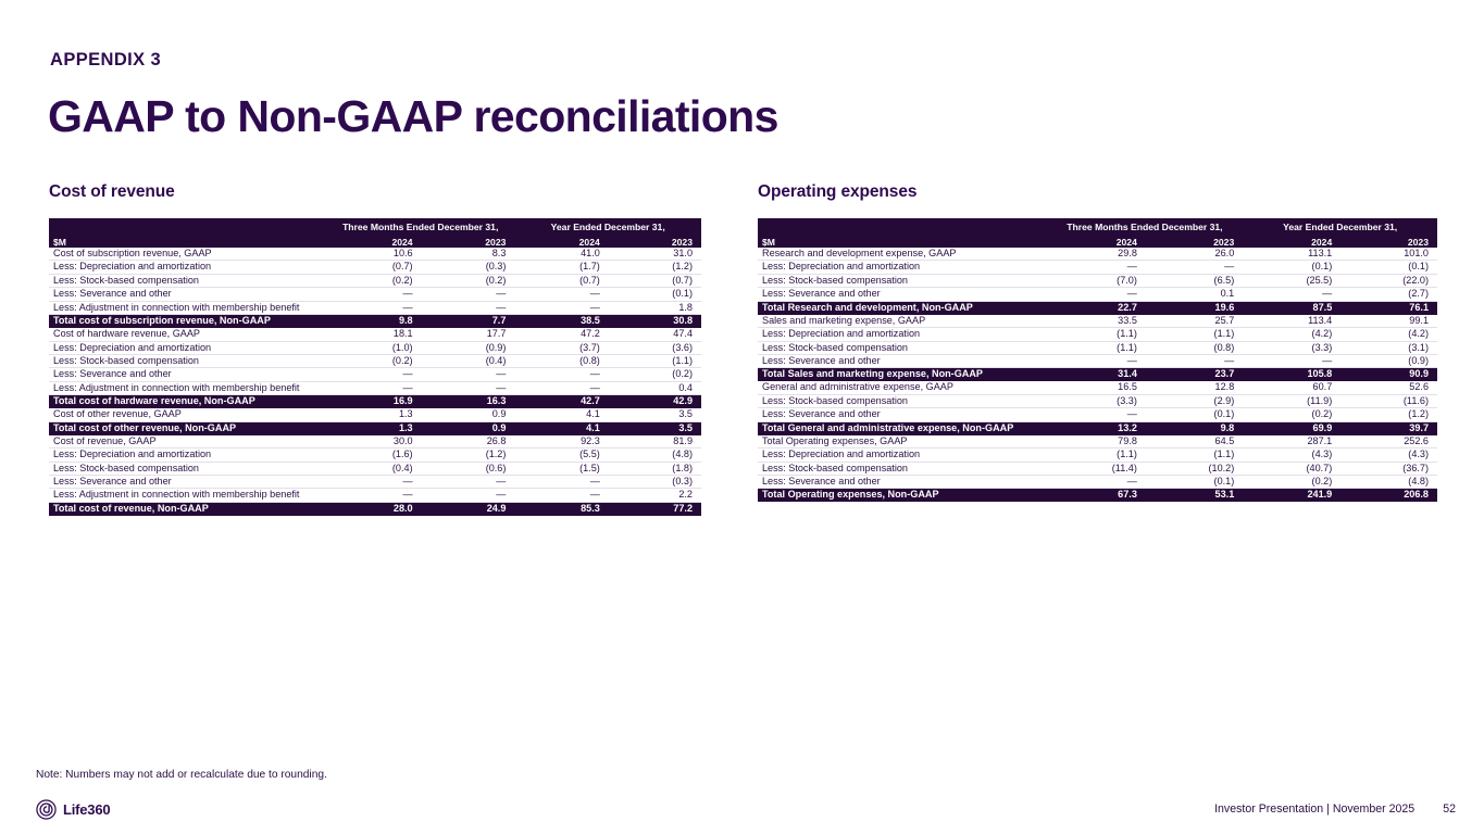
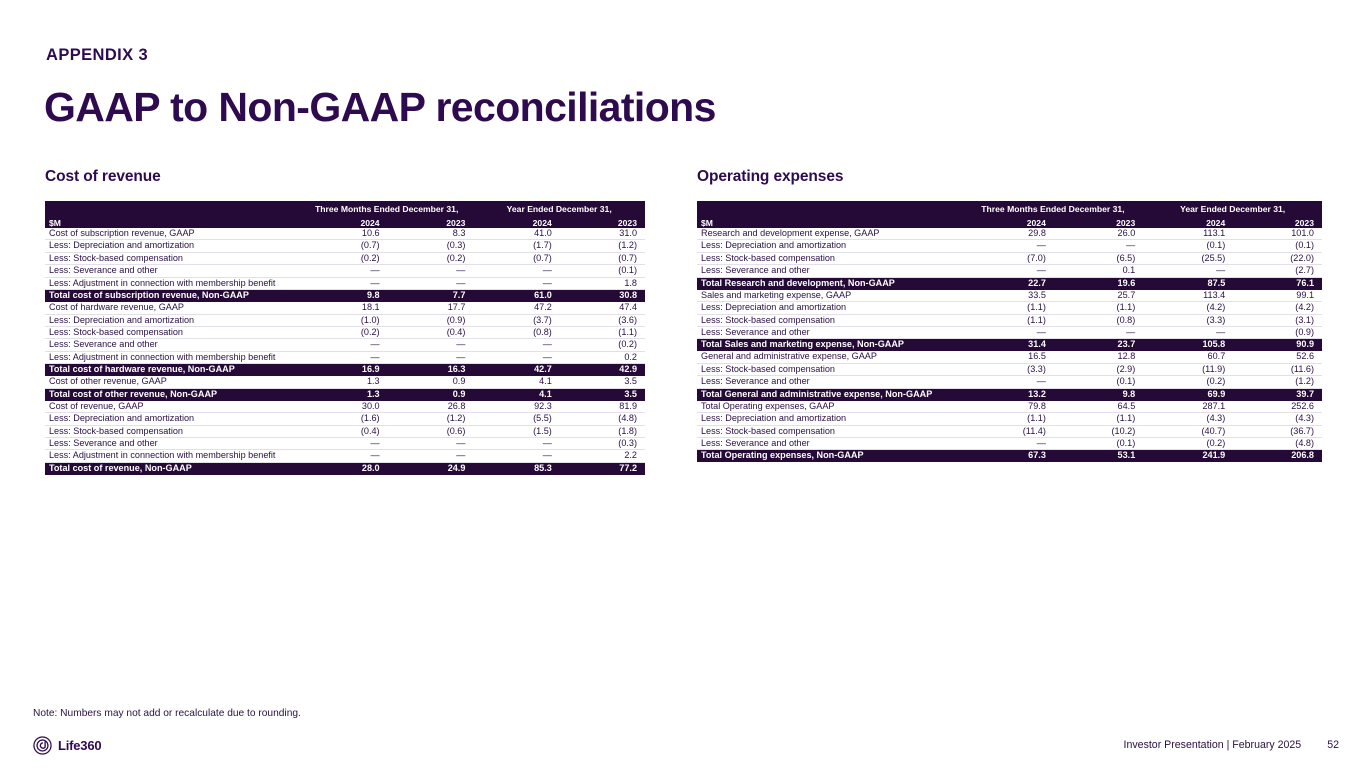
  APPENDIX 3
  GAAP to Non-GAAP reconciliations
  Cost of revenue
  	Three Months Ended December 31,	Year Ended December 31,
  $M	2024	2023	2024	2023
  Cost of subscription revenue, GAAP	10.6	8.3	41.0	31.0
  Less: Depreciation and amortization	(0.7)	(0.3)	(1.7)	(1.2)
  Less: Stock-based compensation	(0.2)	(0.2)	(0.7)	(0.7)
  Less: Severance and other	—	—	—	(0.1)
  Less: Adjustment in connection with membership benefit	—	—	—	1.8
- Total cost of subscription revenue, Non-GAAP	9.8	7.7	38.5	30.8
+ Total cost of subscription revenue, Non-GAAP	9.8	7.7	61.0	30.8
  Cost of hardware revenue, GAAP	18.1	17.7	47.2	47.4
  Less: Depreciation and amortization	(1.0)	(0.9)	(3.7)	(3.6)
  Less: Stock-based compensation	(0.2)	(0.4)	(0.8)	(1.1)
  Less: Severance and other	—	—	—	(0.2)
- Less: Adjustment in connection with membership benefit	—	—	—	0.4
+ Less: Adjustment in connection with membership benefit	—	—	—	0.2
  Total cost of hardware revenue, Non-GAAP	16.9	16.3	42.7	42.9
  Cost of other revenue, GAAP	1.3	0.9	4.1	3.5
  Total cost of other revenue, Non-GAAP	1.3	0.9	4.1	3.5
  Cost of revenue, GAAP	30.0	26.8	92.3	81.9
  Less: Depreciation and amortization	(1.6)	(1.2)	(5.5)	(4.8)
  Less: Stock-based compensation	(0.4)	(0.6)	(1.5)	(1.8)
  Less: Severance and other	—	—	—	(0.3)
  Less: Adjustment in connection with membership benefit	—	—	—	2.2
  Total cost of revenue, Non-GAAP	28.0	24.9	85.3	77.2
  Operating expenses
  	Three Months Ended December 31,	Year Ended December 31,
  $M	2024	2023	2024	2023
  Research and development expense, GAAP	29.8	26.0	113.1	101.0
  Less: Depreciation and amortization	—	—	(0.1)	(0.1)
  Less: Stock-based compensation	(7.0)	(6.5)	(25.5)	(22.0)
  Less: Severance and other	—	0.1	—	(2.7)
  Total Research and development, Non-GAAP	22.7	19.6	87.5	76.1
  Sales and marketing expense, GAAP	33.5	25.7	113.4	99.1
  Less: Depreciation and amortization	(1.1)	(1.1)	(4.2)	(4.2)
  Less: Stock-based compensation	(1.1)	(0.8)	(3.3)	(3.1)
  Less: Severance and other	—	—	—	(0.9)
  Total Sales and marketing expense, Non-GAAP	31.4	23.7	105.8	90.9
  General and administrative expense, GAAP	16.5	12.8	60.7	52.6
  Less: Stock-based compensation	(3.3)	(2.9)	(11.9)	(11.6)
  Less: Severance and other	—	(0.1)	(0.2)	(1.2)
  Total General and administrative expense, Non-GAAP	13.2	9.8	69.9	39.7
  Total Operating expenses, GAAP	79.8	64.5	287.1	252.6
  Less: Depreciation and amortization	(1.1)	(1.1)	(4.3)	(4.3)
  Less: Stock-based compensation	(11.4)	(10.2)	(40.7)	(36.7)
  Less: Severance and other	—	(0.1)	(0.2)	(4.8)
  Total Operating expenses, Non-GAAP	67.3	53.1	241.9	206.8
  Note: Numbers may not add or recalculate due to rounding.
  Life360
- Investor Presentation | November 2025
+ Investor Presentation | February 2025
  52
